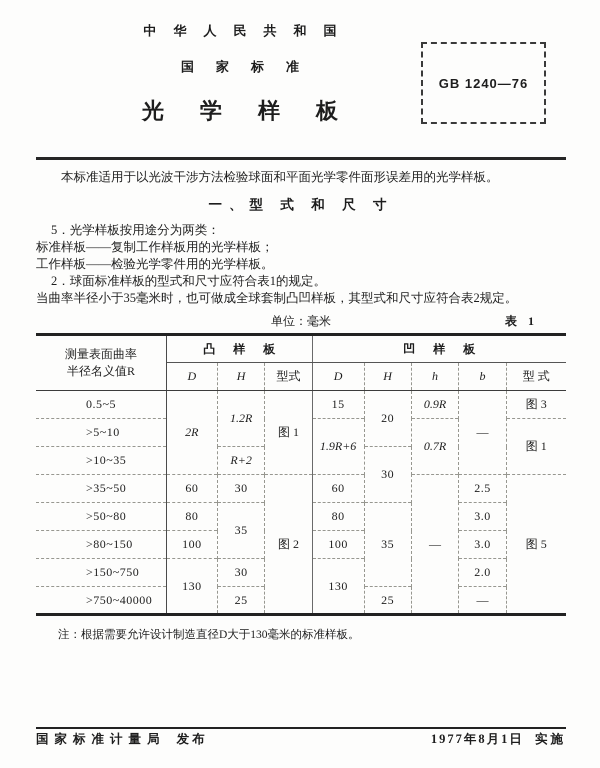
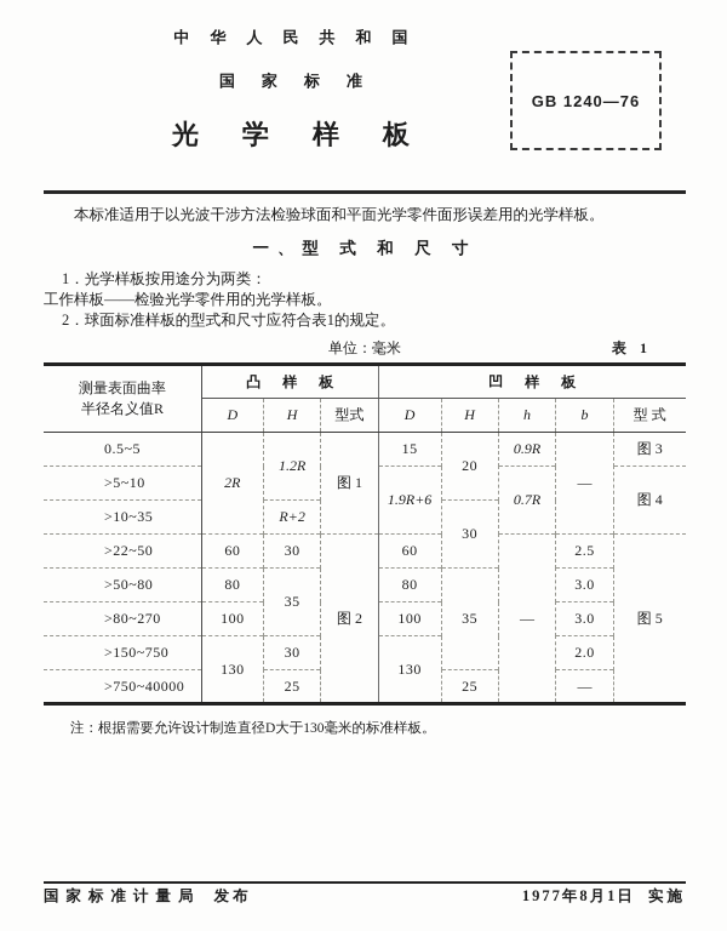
  中华人民共和国
  国家标准
  光学样板
  GB 1240—76
  本标准适用于以光波干涉方法检验球面和平面光学零件面形误差用的光学样板。
  一、型 式 和 尺 寸
- 5．光学样板按用途分为两类：
+ 1．光学样板按用途分为两类：
- 标准样板——复制工作样板用的光学样板；
  工作样板——检验光学零件用的光学样板。
  2．球面标准样板的型式和尺寸应符合表1的规定。
- 当曲率半径小于35毫米时，也可做成全球套制凸凹样板，其型式和尺寸应符合表2规定。
  单位：毫米
  表 1
  测量表面曲率 半径名义值R	凸样板	凹样板
  D	H	型式	D	H	h	b	型 式
  0.5~5	2R	1.2R	图 1	15	20	0.9R	—	图 3
- >5~10	1.9R+6	0.7R	图 1
+ >5~10	1.9R+6	0.7R	图 4
  >10~35	R+2	30
- >35~50	60	30	图 2	60	—	2.5	图 5
+ >22~50	60	30	图 2	60	—	2.5	图 5
  >50~80	80	35	80	35	3.0
- >80~150	100	100	3.0
+ >80~270	100	100	3.0
  >150~750	130	30	130	2.0
  >750~40000	25	25	—
  注：根据需要允许设计制造直径D大于130毫米的标准样板。
  国家标准计量局 发布
  1977年8月1日 实施
